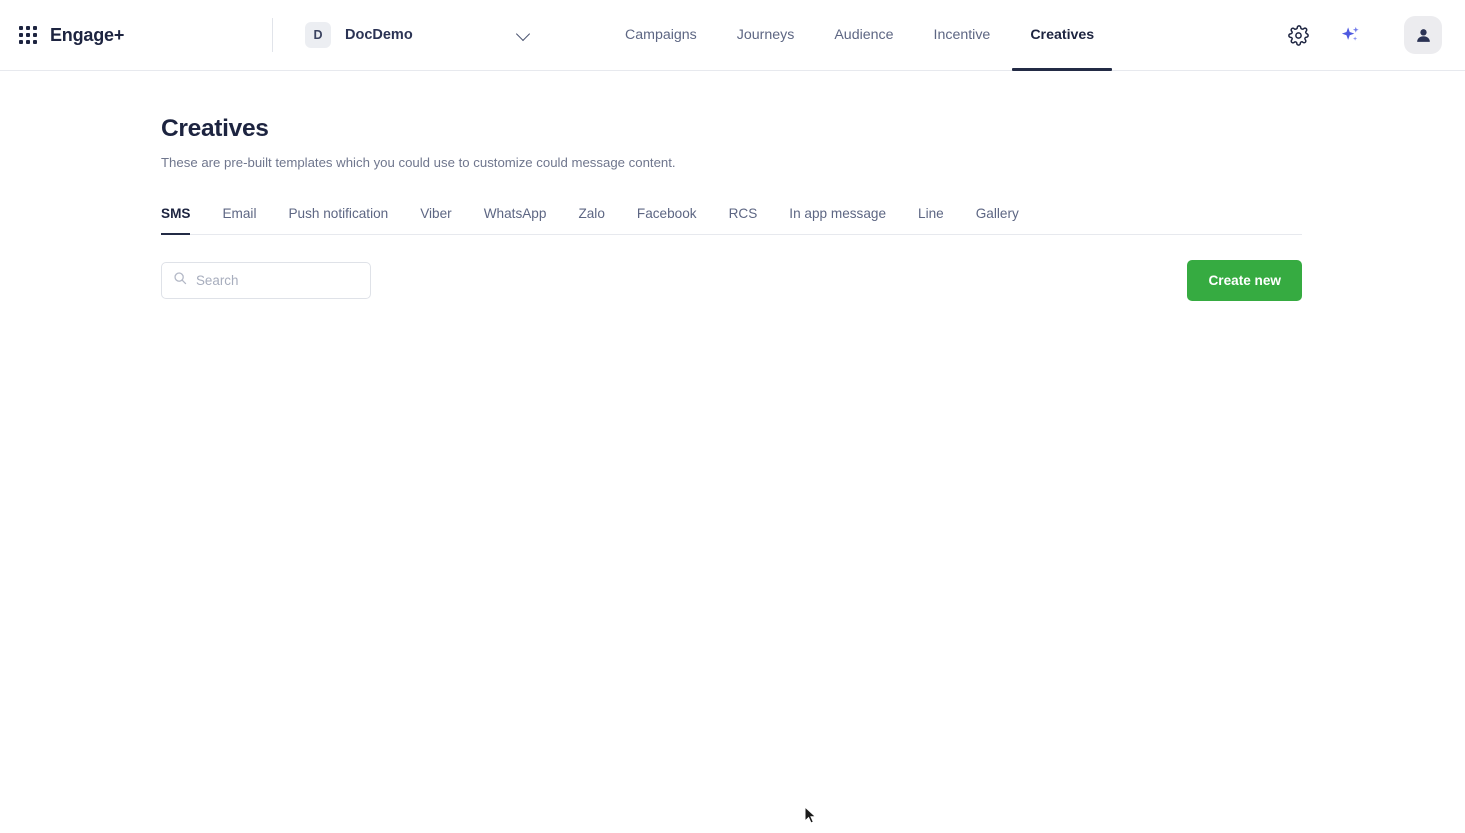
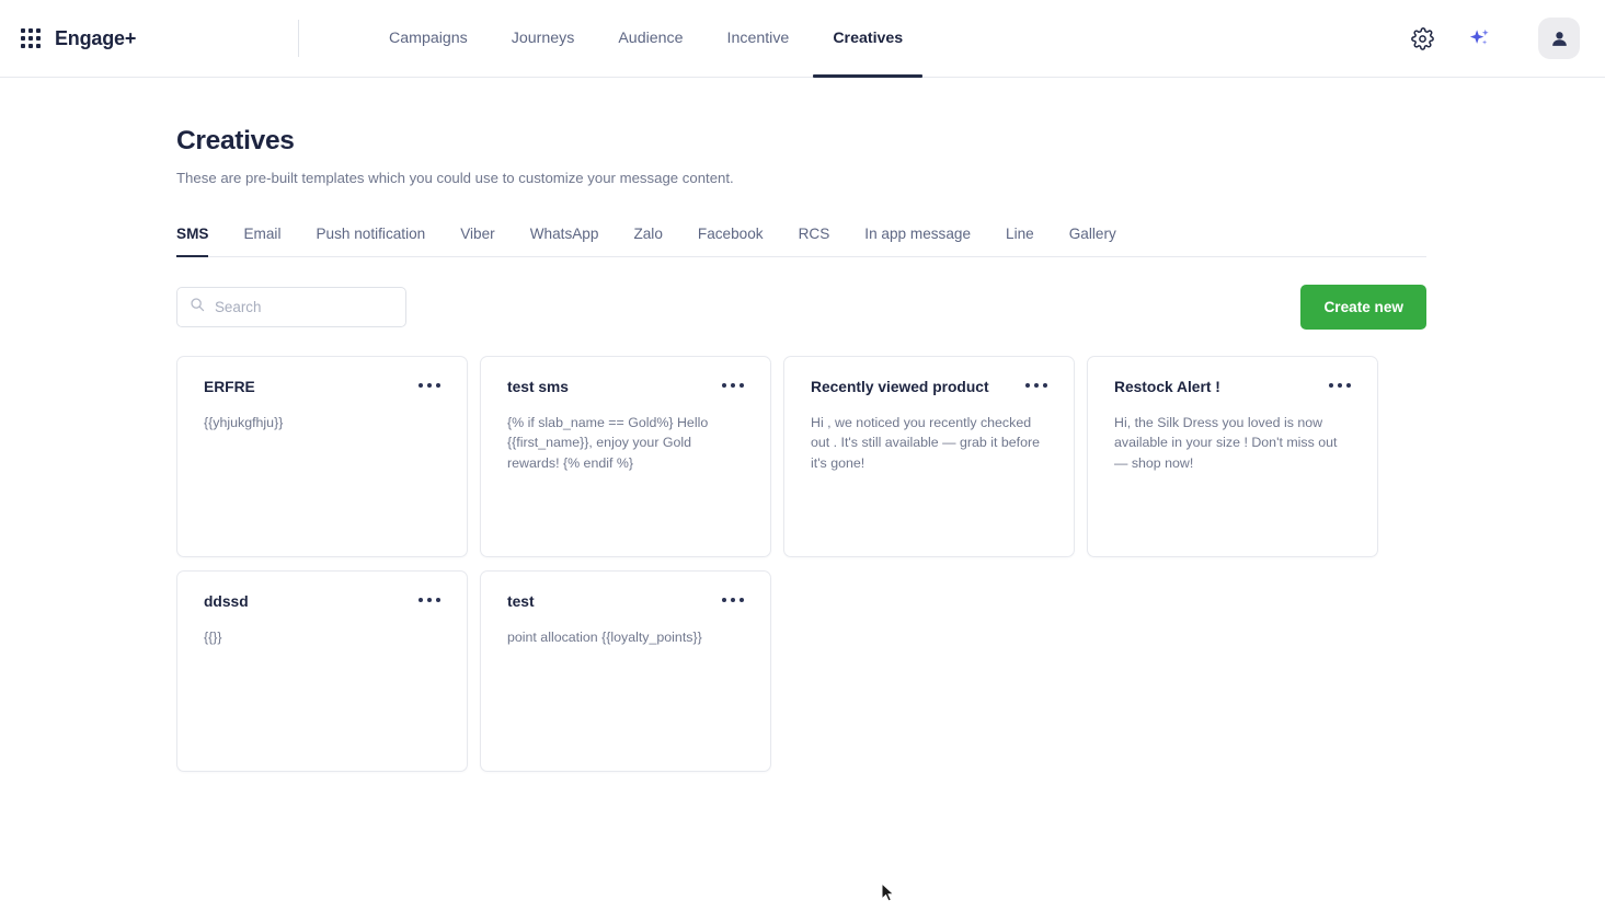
  Engage+
- D
- DocDemo
  Campaigns
  Journeys
  Audience
  Incentive
  Creatives
  Creatives
- These are pre-built templates which you could use to customize could message content.
+ These are pre-built templates which you could use to customize your message content.
  SMS
  Email
  Push notification
  Viber
  WhatsApp
  Zalo
  Facebook
  RCS
  In app message
  Line
  Gallery
  Search
  Create new
+ ERFRE
+ {{yhjukgfhju}}
+ test sms
+ {% if slab_name == Gold%} Hello {{first_name}}, enjoy your Gold rewards! {% endif %}
+ Recently viewed product
+ Hi , we noticed you recently checked out . It's still available — grab it before it's gone!
+ Restock Alert !
+ Hi, the Silk Dress you loved is now available in your size ! Don't miss out — shop now!
+ ddssd
+ {{}}
+ test
+ point allocation {{loyalty_points}}
